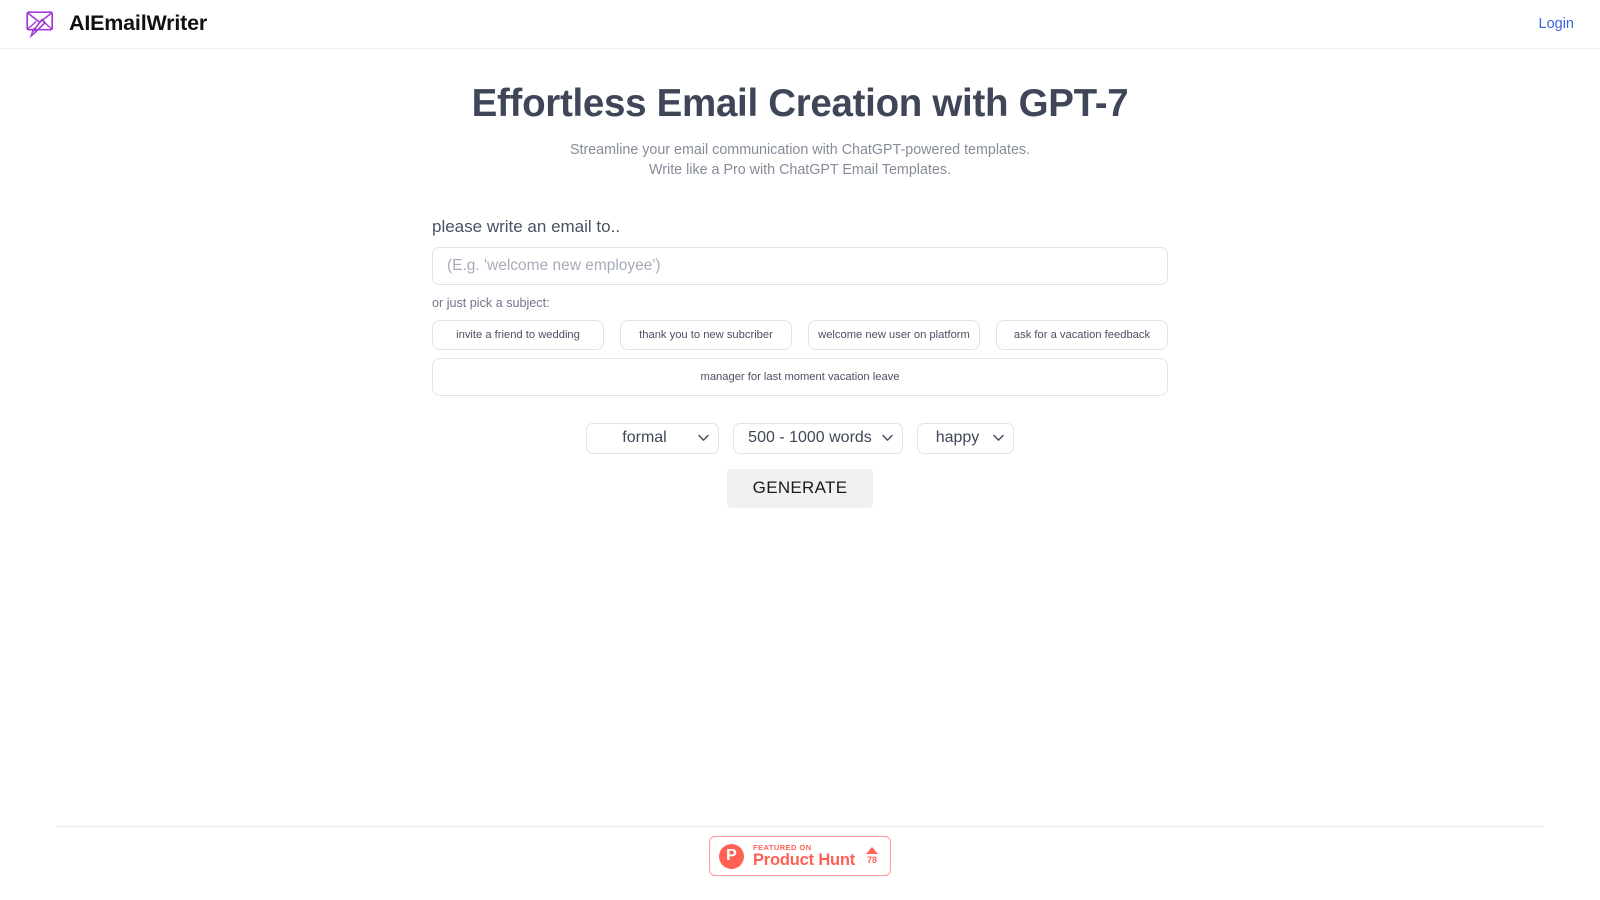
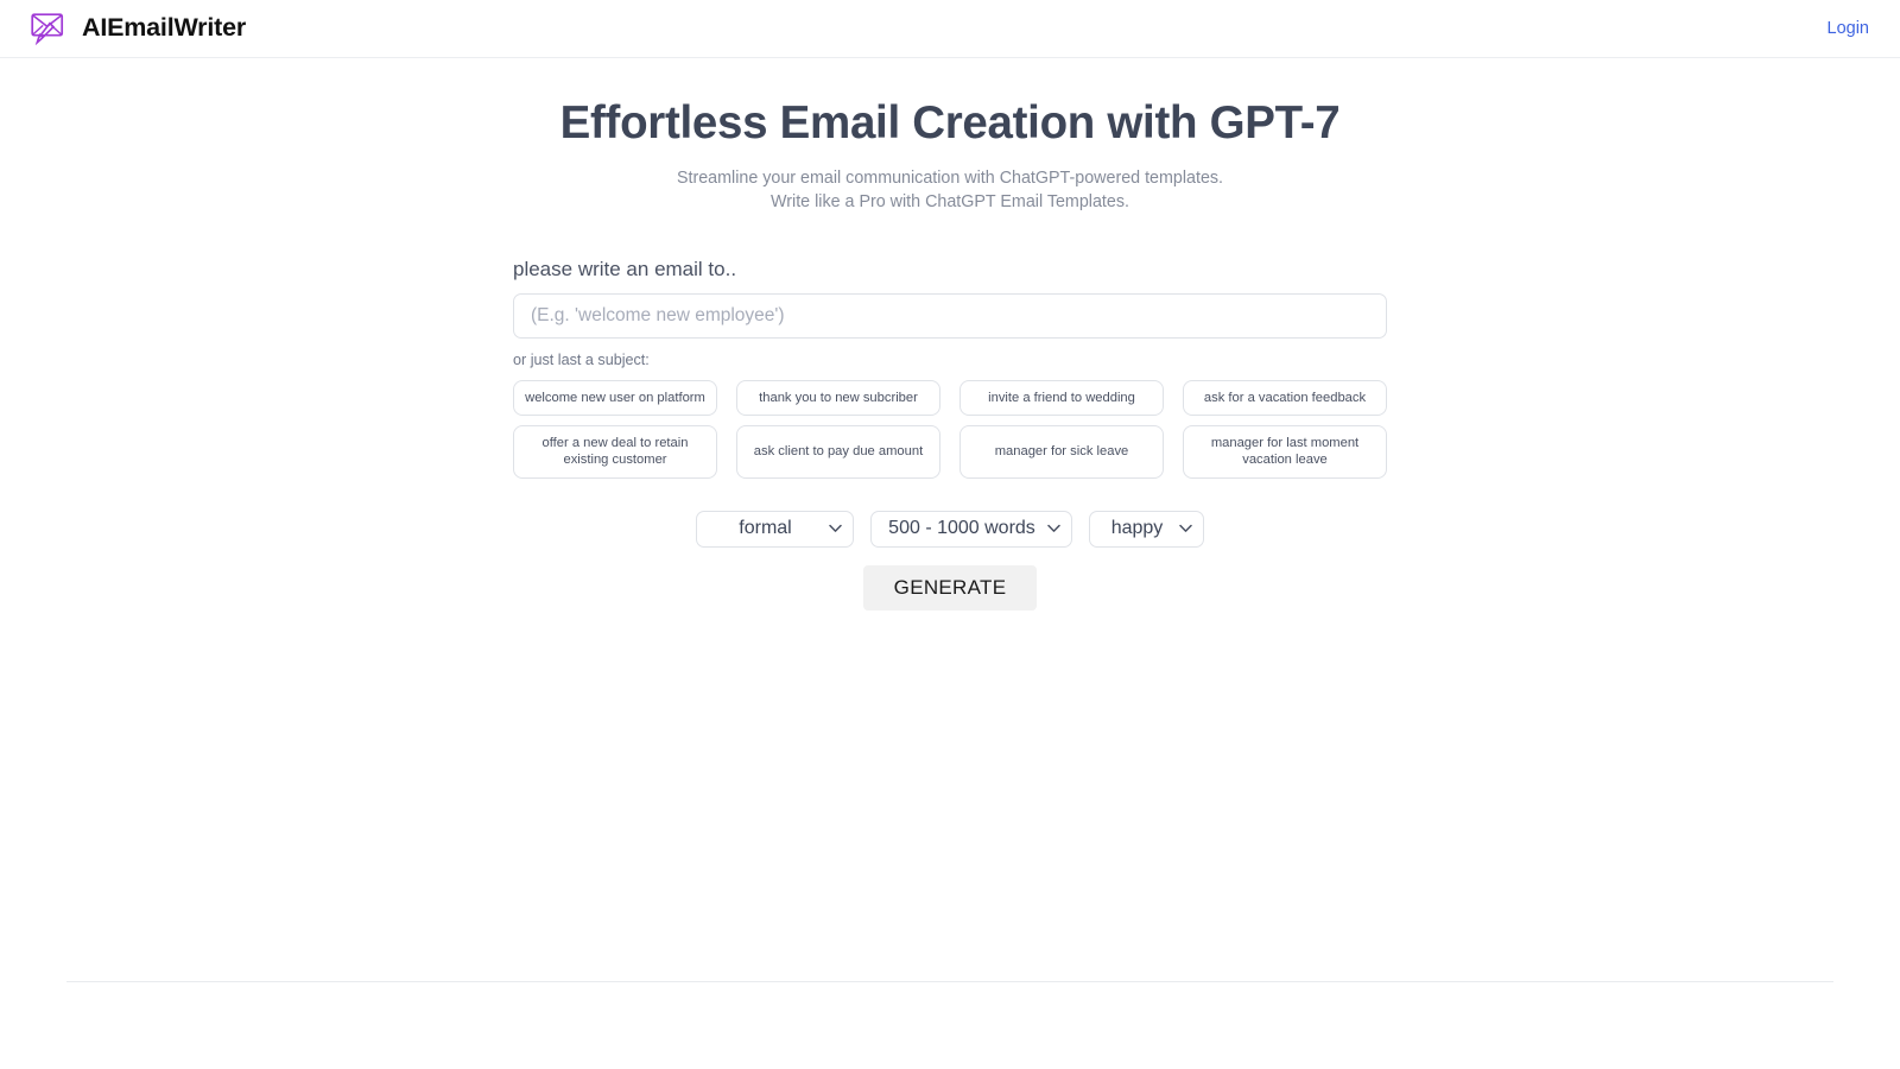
  AIEmailWriter
  Login
  Effortless Email Creation with GPT-7
  Streamline your email communication with ChatGPT-powered templates.
  Write like a Pro with ChatGPT Email Templates.
  please write an email to..
  (E.g. 'welcome new employee')
- or just pick a subject:
+ or just last a subject:
- invite a friend to wedding
+ welcome new user on platform
  thank you to new subcriber
- welcome new user on platform
+ invite a friend to wedding
  ask for a vacation feedback
+ offer a new deal to retain existing customer
+ ask client to pay due amount
+ manager for sick leave
  manager for last moment vacation leave
  formal
  500 - 1000 words
  happy
  GENERATE
- P
- FEATURED ON
- Product Hunt
- 78
